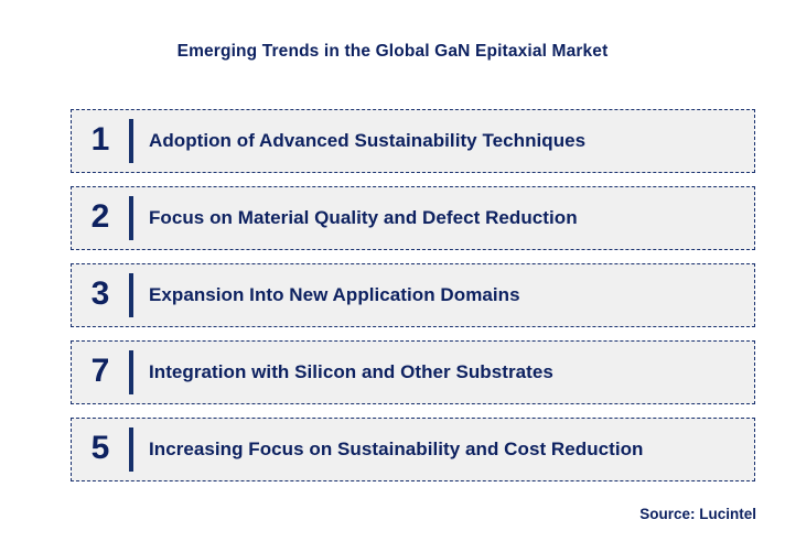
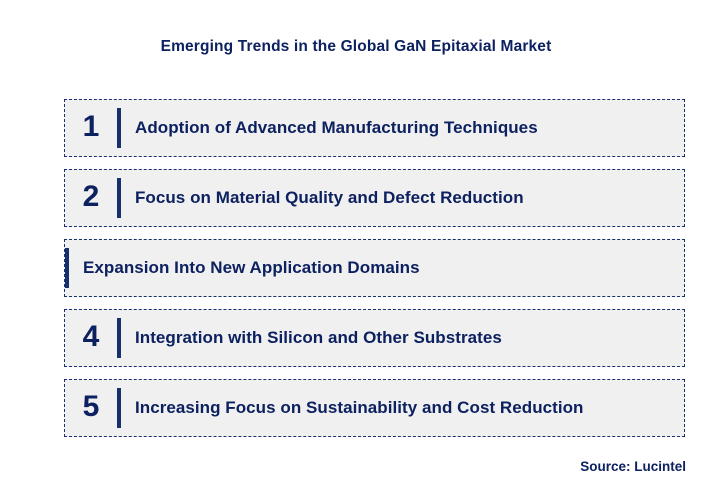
  Emerging Trends in the Global GaN Epitaxial Market
  1
- Adoption of Advanced Sustainability Techniques
+ Adoption of Advanced Manufacturing Techniques
  2
  Focus on Material Quality and Defect Reduction
- 3
  Expansion Into New Application Domains
- 7
+ 4
  Integration with Silicon and Other Substrates
  5
  Increasing Focus on Sustainability and Cost Reduction
  Source: Lucintel
